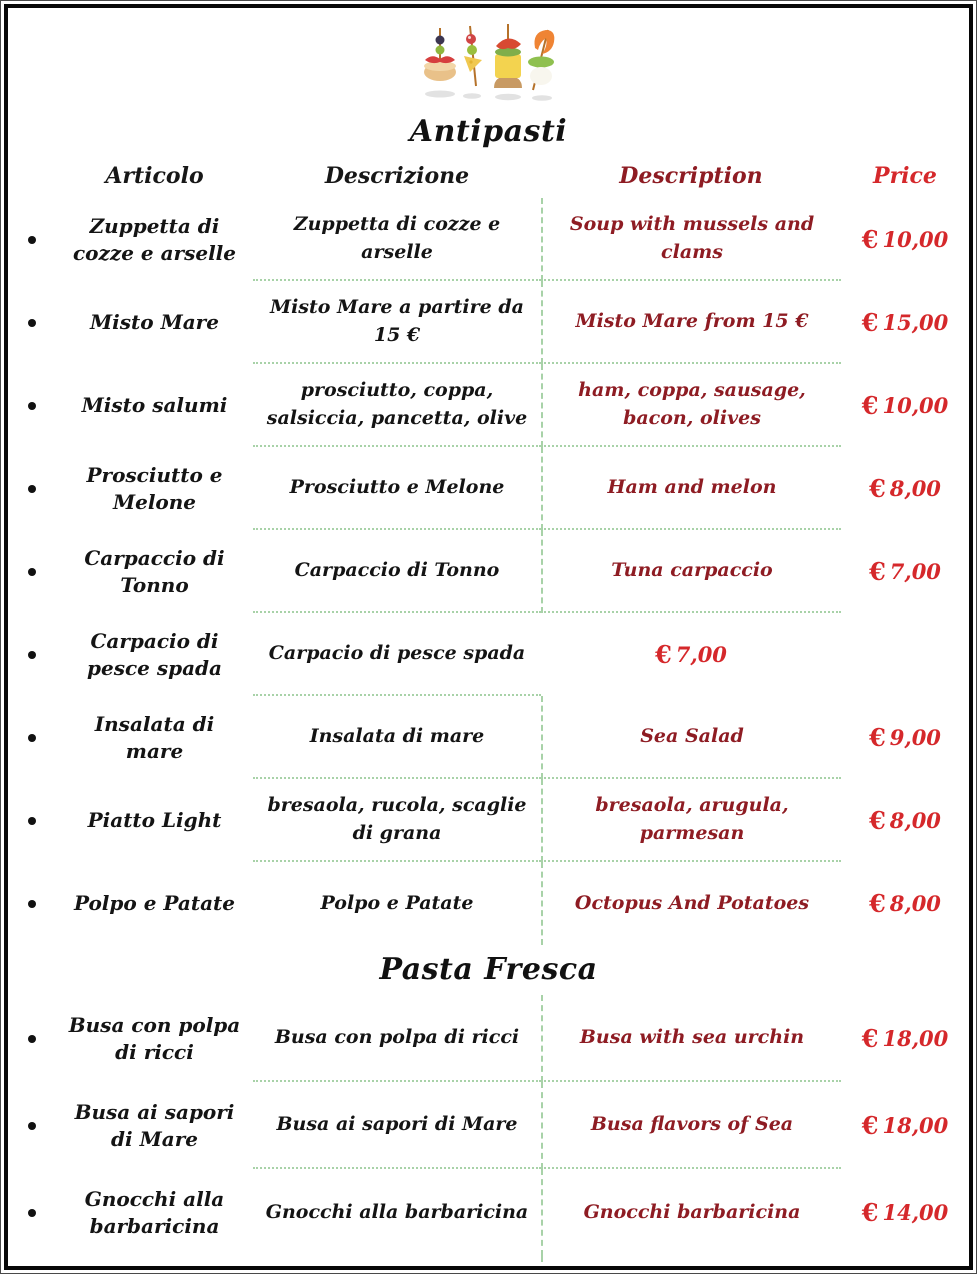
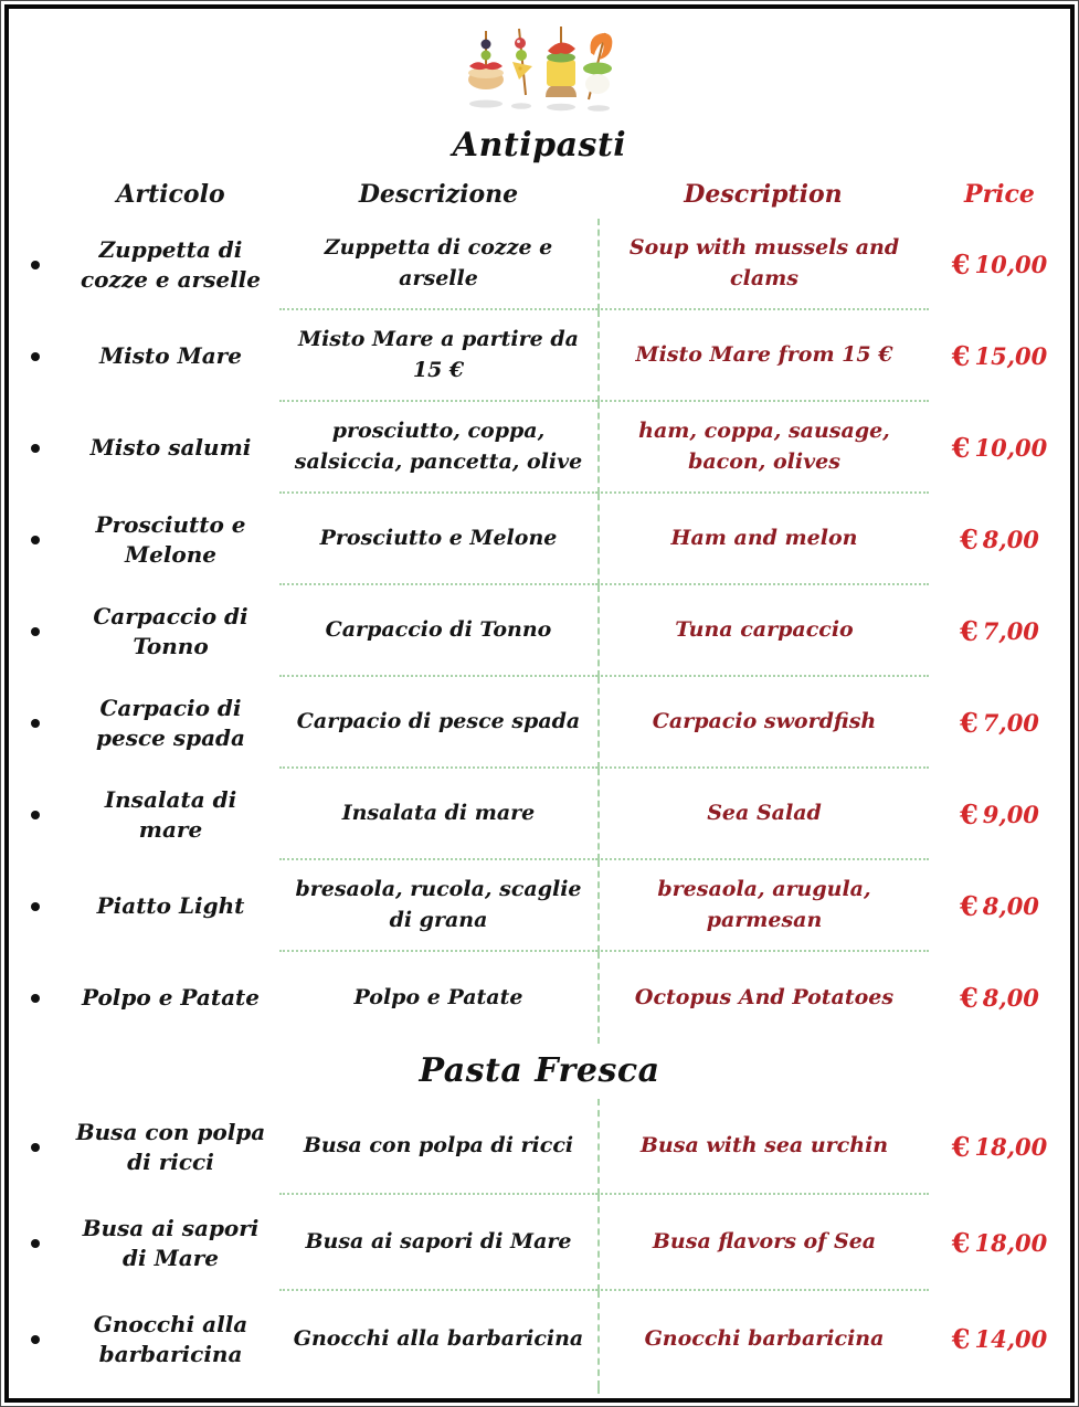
  Antipasti
  Articolo
  Descrizione
  Description
  Price
  Zuppetta di cozze e arselle
  Zuppetta di cozze e arselle
  Soup with mussels and clams
  €
  10,00
  Misto Mare
  Misto Mare a partire da 15 €
  Misto Mare from 15 €
  €
  15,00
  Misto salumi
  prosciutto, coppa, salsiccia, pancetta, olive
  ham, coppa, sausage, bacon, olives
  €
  10,00
  Prosciutto e Melone
  Prosciutto e Melone
  Ham and melon
  €
  8,00
  Carpaccio di Tonno
  Carpaccio di Tonno
  Tuna carpaccio
  €
  7,00
  Carpacio di pesce spada
  Carpacio di pesce spada
+ Carpacio swordfish
  €
  7,00
  Insalata di mare
  Insalata di mare
  Sea Salad
  €
  9,00
  Piatto Light
  bresaola, rucola, scaglie di grana
  bresaola, arugula, parmesan
  €
  8,00
  Polpo e Patate
  Polpo e Patate
  Octopus And Potatoes
  €
  8,00
  Pasta Fresca
  Busa con polpa di ricci
  Busa con polpa di ricci
  Busa with sea urchin
  €
  18,00
  Busa ai sapori di Mare
  Busa ai sapori di Mare
  Busa flavors of Sea
  €
  18,00
  Gnocchi alla barbaricina
  Gnocchi alla barbaricina
  Gnocchi barbaricina
  €
  14,00
